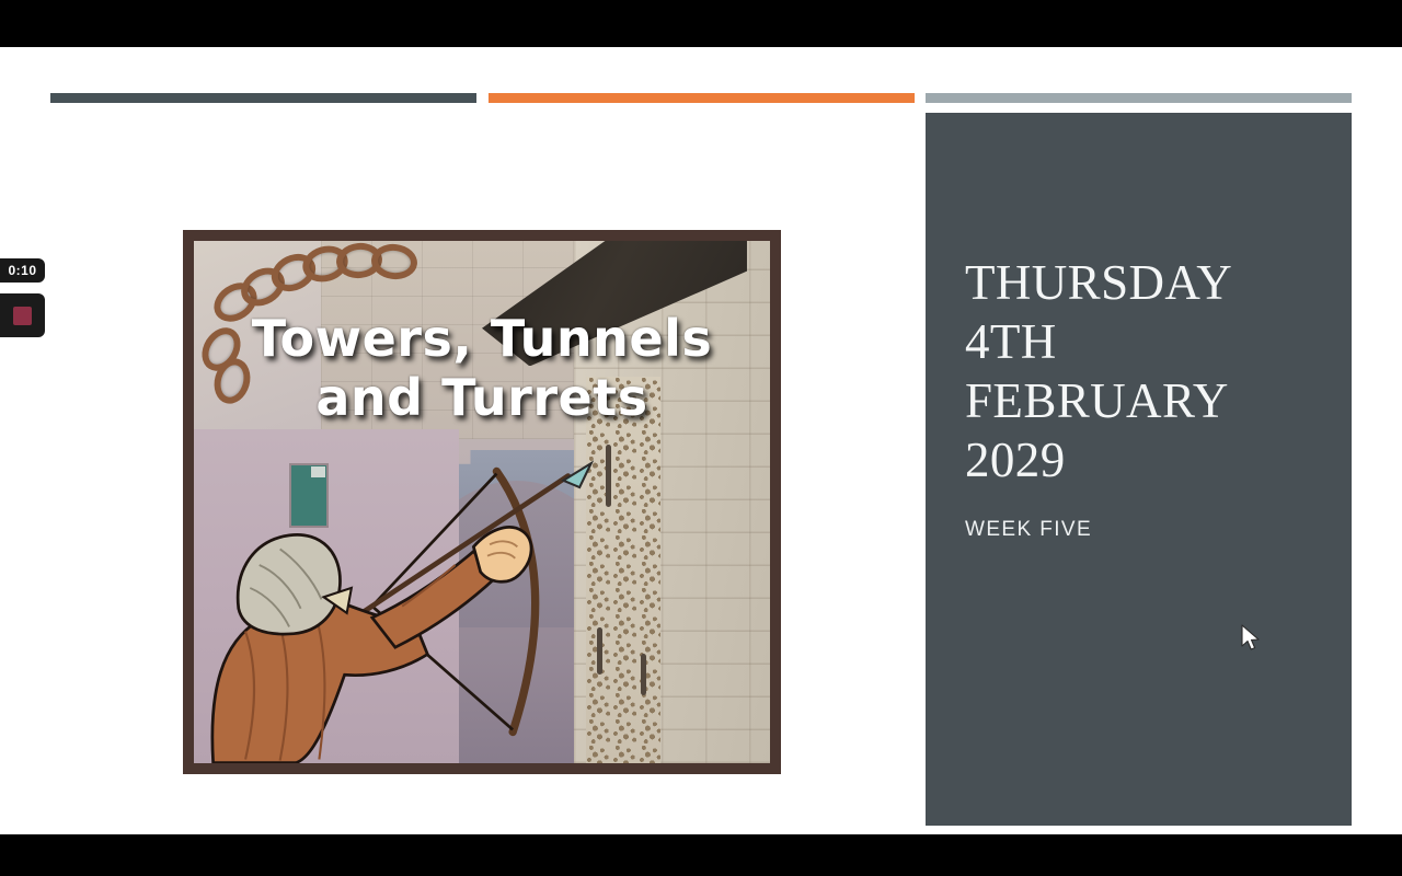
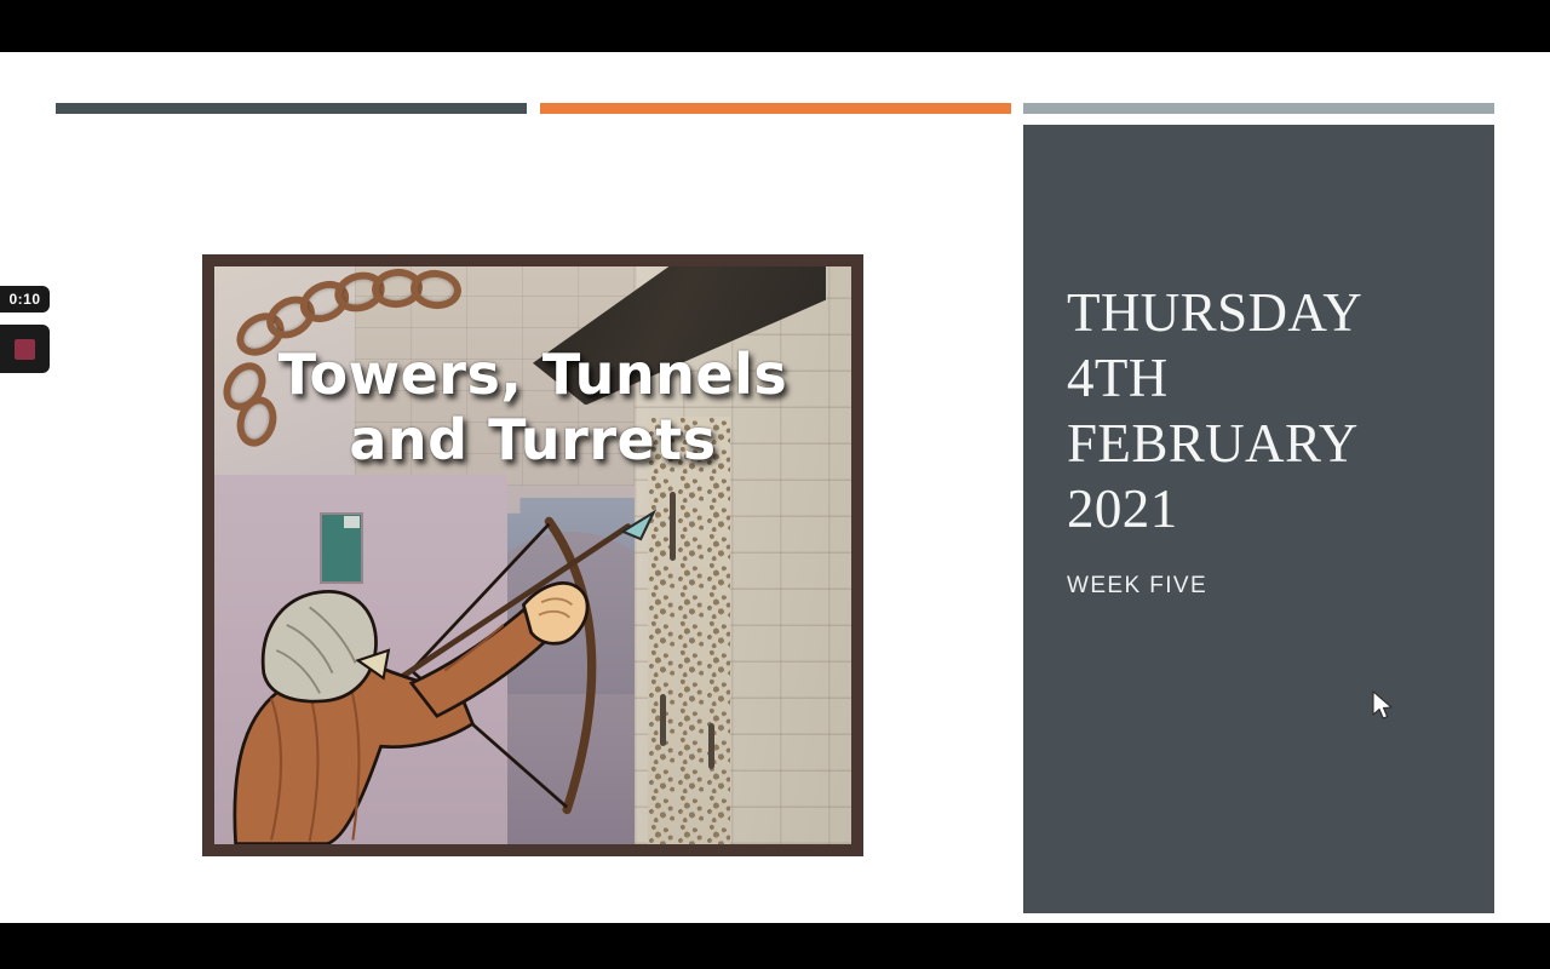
  Towers, Tunnels
  and Turrets
- THURSDAY 4TH FEBRUARY 2029
+ THURSDAY 4TH FEBRUARY 2021
  WEEK FIVE
  0:10
